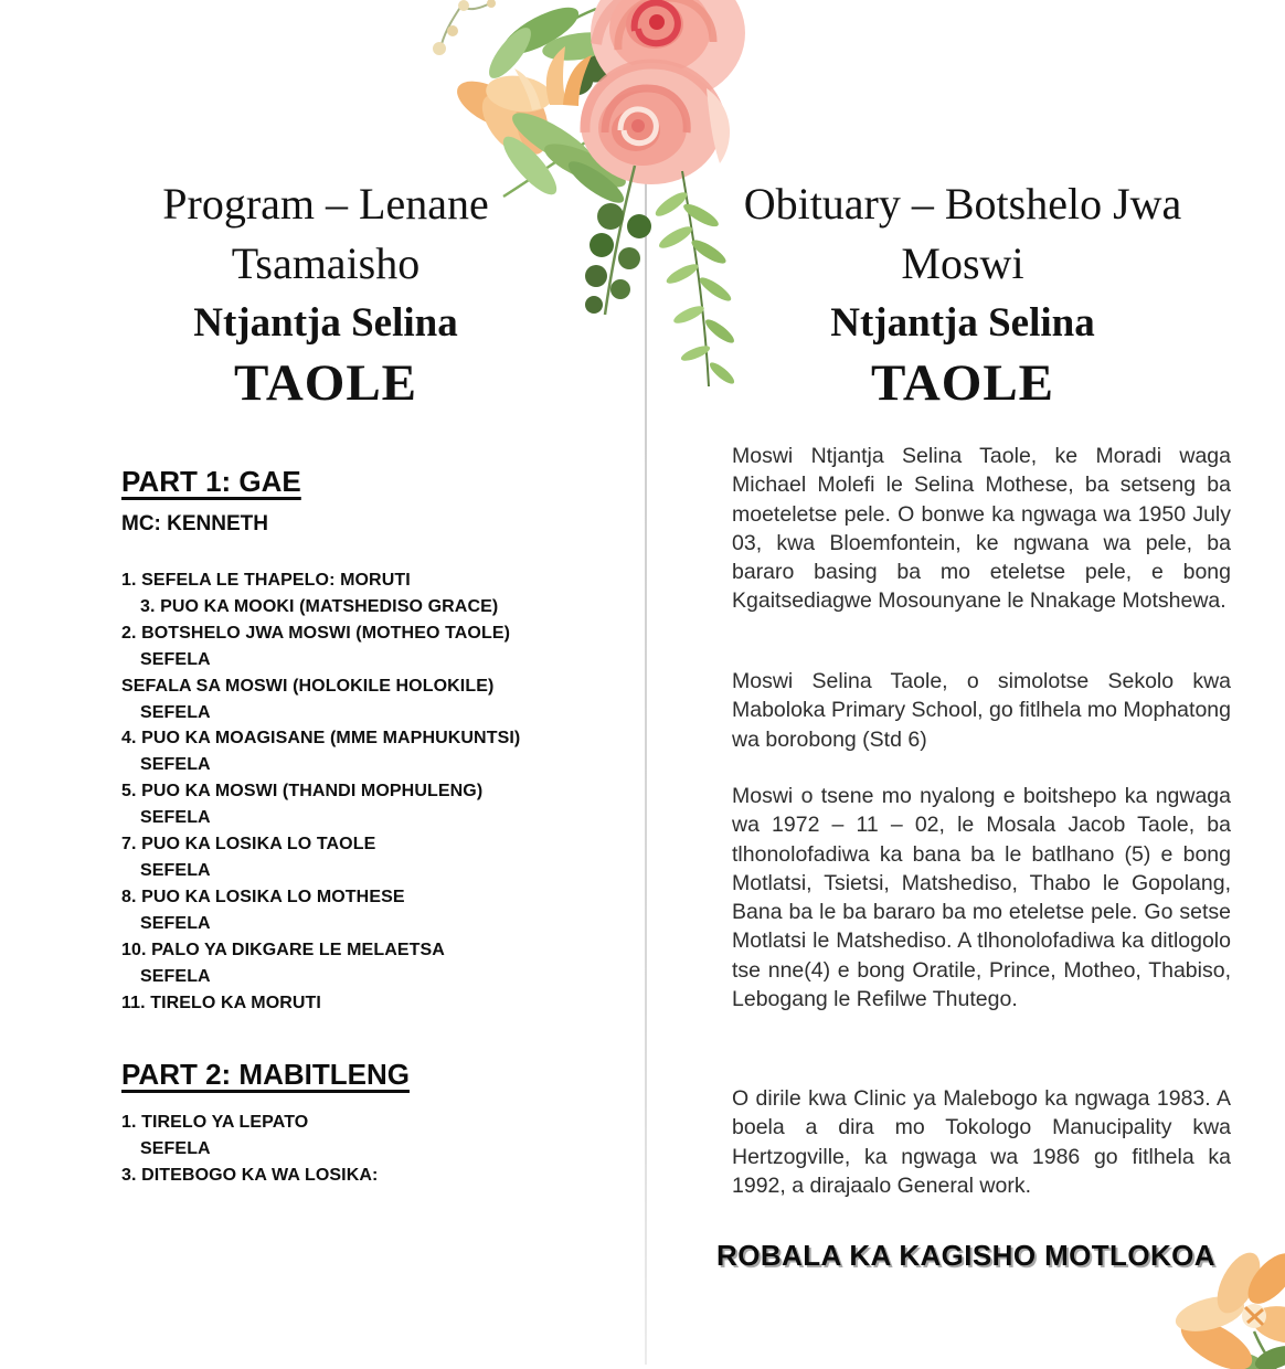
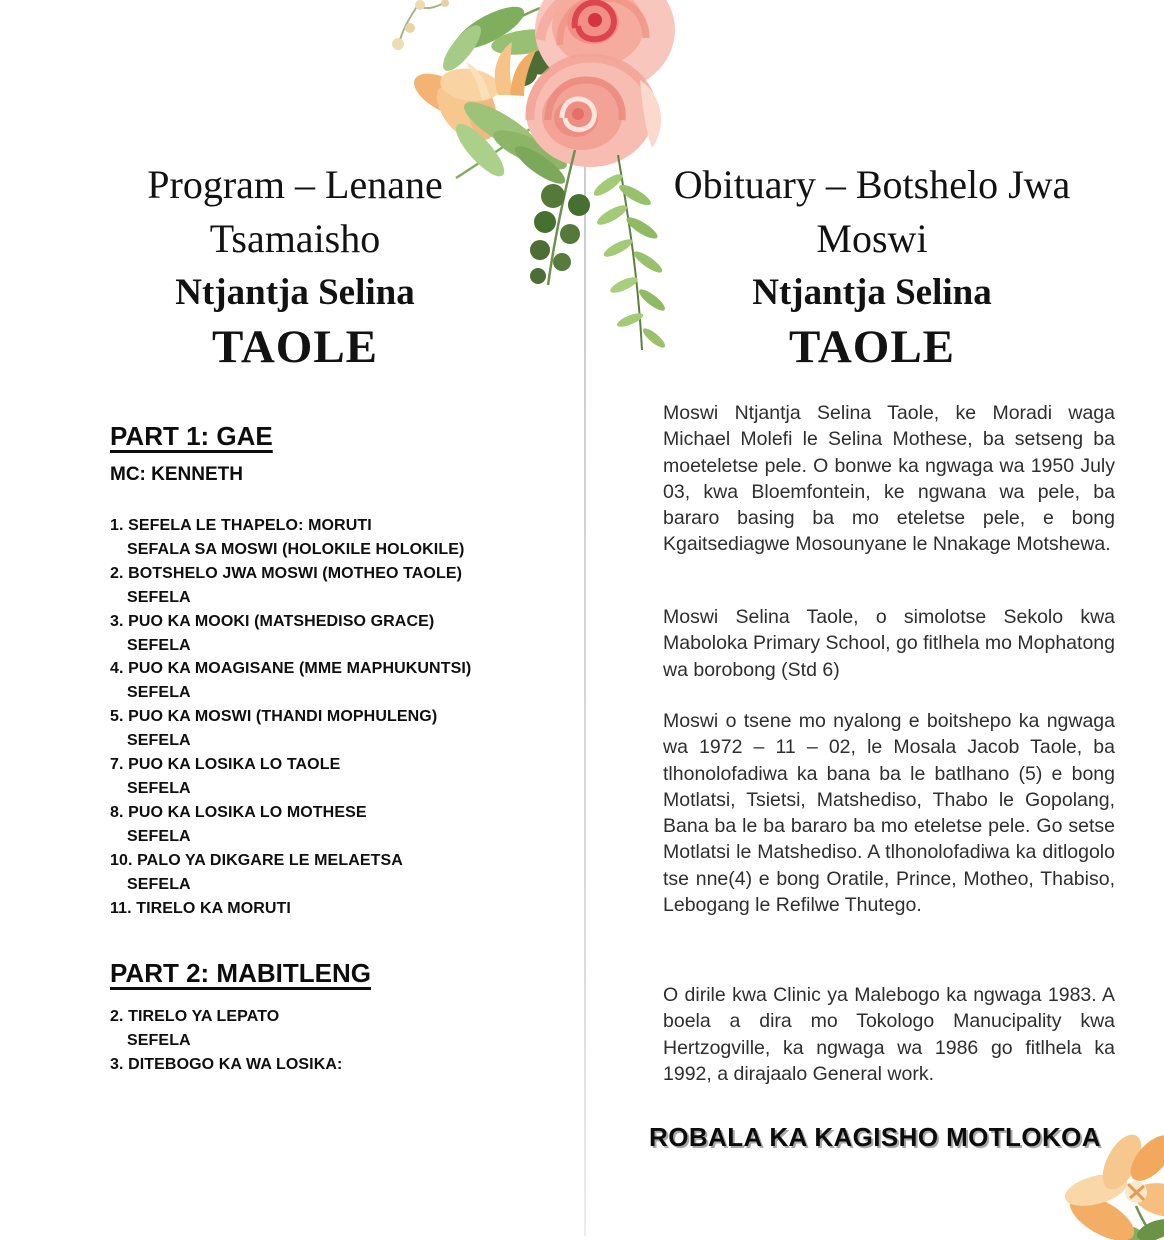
  Program – Lenane
  Tsamaisho
  Ntjantja Selina
  TAOLE
  Obituary – Botshelo Jwa
  Moswi
  Ntjantja Selina
  TAOLE
  PART 1: GAE
  MC: KENNETH
  1. SEFELA LE THAPELO: MORUTI
- 3. PUO KA MOOKI (MATSHEDISO GRACE)
+ SEFALA SA MOSWI (HOLOKILE HOLOKILE)
  2. BOTSHELO JWA MOSWI (MOTHEO TAOLE)
  SEFELA
- SEFALA SA MOSWI (HOLOKILE HOLOKILE)
+ 3. PUO KA MOOKI (MATSHEDISO GRACE)
  SEFELA
  4. PUO KA MOAGISANE (MME MAPHUKUNTSI)
  SEFELA
  5. PUO KA MOSWI (THANDI MOPHULENG)
  SEFELA
  7. PUO KA LOSIKA LO TAOLE
  SEFELA
  8. PUO KA LOSIKA LO MOTHESE
  SEFELA
  10. PALO YA DIKGARE LE MELAETSA
  SEFELA
  11. TIRELO KA MORUTI
  PART 2: MABITLENG
- 1. TIRELO YA LEPATO
+ 2. TIRELO YA LEPATO
  SEFELA
  3. DITEBOGO KA WA LOSIKA:
  Moswi Ntjantja Selina Taole, ke Moradi waga Michael Molefi le Selina Mothese, ba setseng ba moeteletse pele. O bonwe ka ngwaga wa 1950 July 03, kwa Bloemfontein, ke ngwana wa pele, ba bararo basing ba mo eteletse pele, e bong Kgaitsediagwe Mosounyane le Nnakage Motshewa.
  Moswi Selina Taole, o simolotse Sekolo kwa Maboloka Primary School, go fitlhela mo Mophatong wa borobong (Std 6)
  Moswi o tsene mo nyalong e boitshepo ka ngwaga wa 1972 – 11 – 02, le Mosala Jacob Taole, ba tlhonolofadiwa ka bana ba le batlhano (5) e bong Motlatsi, Tsietsi, Matshediso, Thabo le Gopolang, Bana ba le ba bararo ba mo eteletse pele. Go setse Motlatsi le Matshediso. A tlhonolofadiwa ka ditlogolo tse nne(4) e bong Oratile, Prince, Motheo, Thabiso, Lebogang le Refilwe Thutego.
  O dirile kwa Clinic ya Malebogo ka ngwaga 1983. A boela a dira mo Tokologo Manucipality kwa Hertzogville, ka ngwaga wa 1986 go fitlhela ka 1992, a dirajaalo General work.
  ROBALA KA KAGISHO MOTLOKOA
